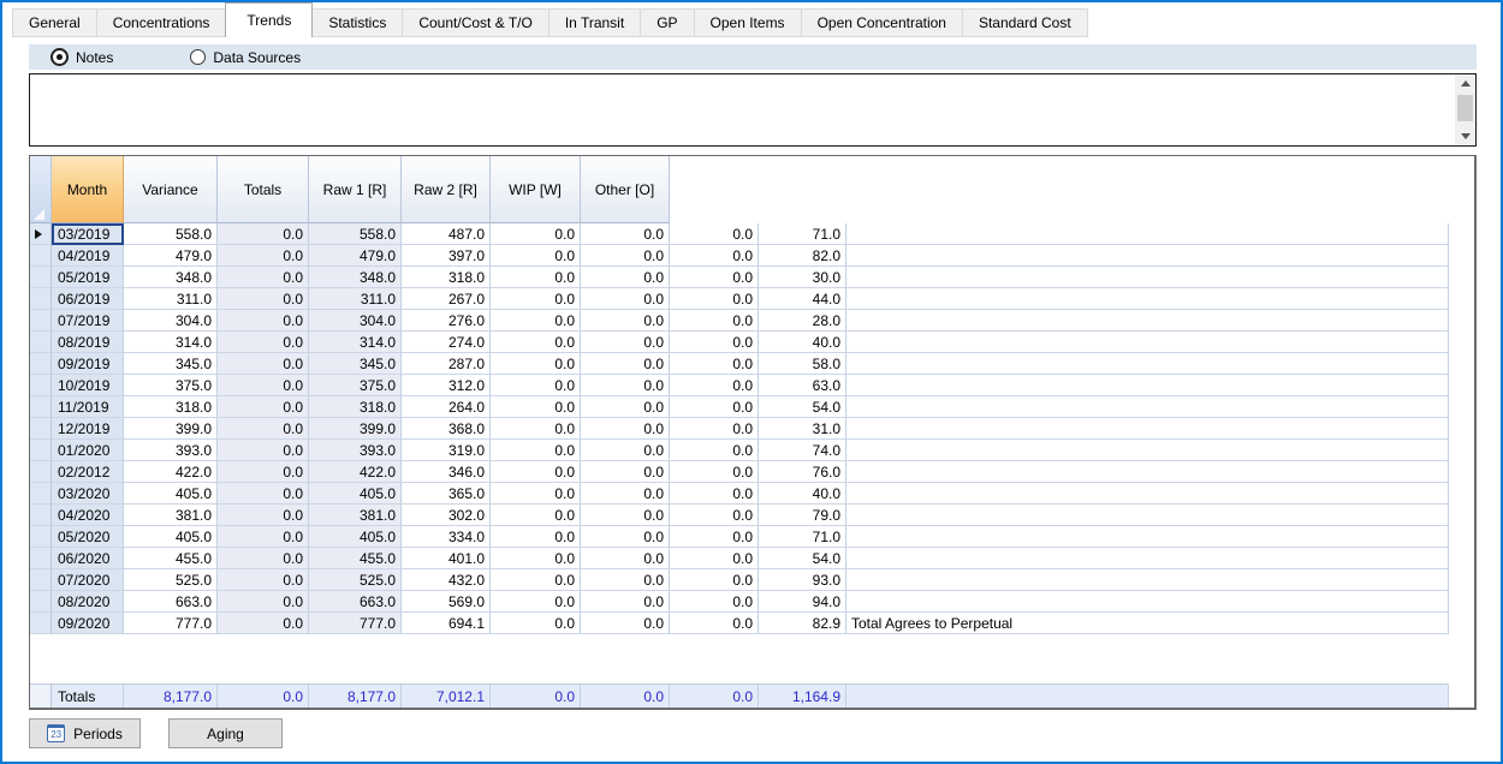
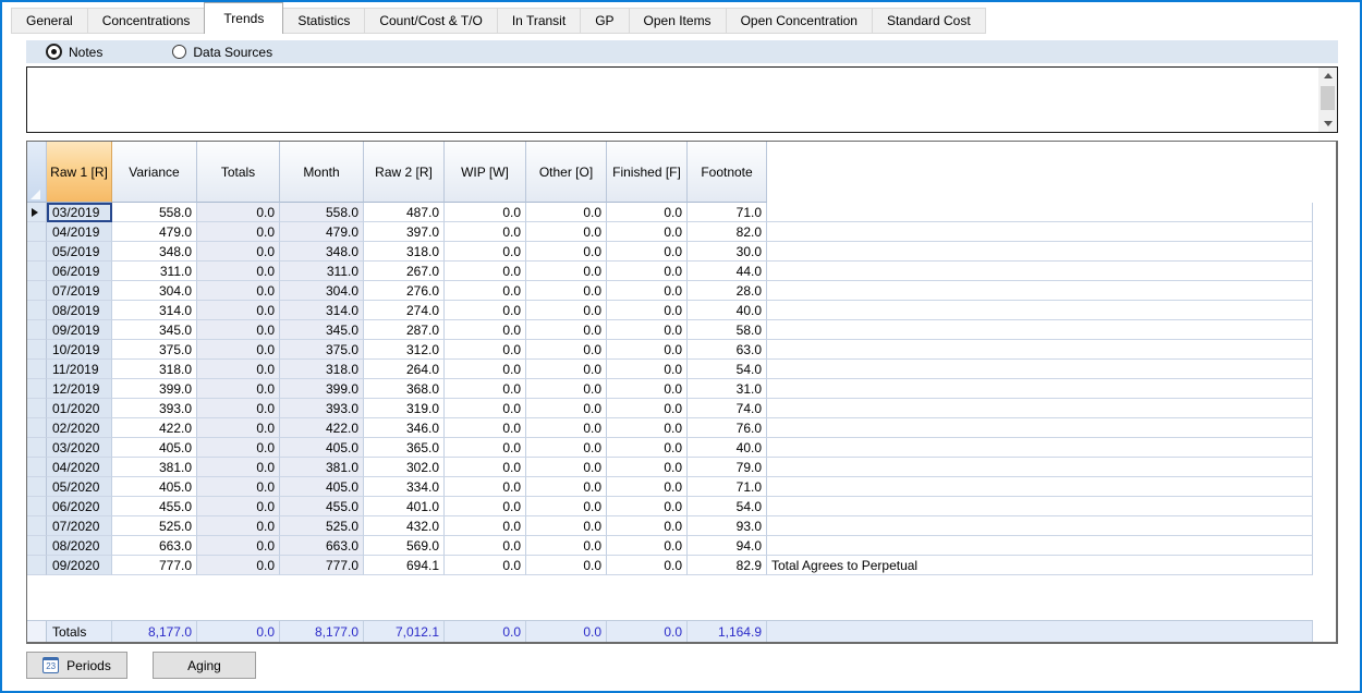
  General
  Concentrations
  Trends
  Statistics
  Count/Cost & T/O
  In Transit
  GP
  Open Items
  Open Concentration
  Standard Cost
  Notes
  Data Sources
- Month
+ Raw 1 [R]
  Variance
  Totals
- Raw 1 [R]
+ Month
  Raw 2 [R]
  WIP [W]
  Other [O]
+ Finished [F]
+ Footnote
  03/2019
  558.0
  0.0
  558.0
  487.0
  0.0
  0.0
  0.0
  71.0
  04/2019
  479.0
  0.0
  479.0
  397.0
  0.0
  0.0
  0.0
  82.0
  05/2019
  348.0
  0.0
  348.0
  318.0
  0.0
  0.0
  0.0
  30.0
  06/2019
  311.0
  0.0
  311.0
  267.0
  0.0
  0.0
  0.0
  44.0
  07/2019
  304.0
  0.0
  304.0
  276.0
  0.0
  0.0
  0.0
  28.0
  08/2019
  314.0
  0.0
  314.0
  274.0
  0.0
  0.0
  0.0
  40.0
  09/2019
  345.0
  0.0
  345.0
  287.0
  0.0
  0.0
  0.0
  58.0
  10/2019
  375.0
  0.0
  375.0
  312.0
  0.0
  0.0
  0.0
  63.0
  11/2019
  318.0
  0.0
  318.0
  264.0
  0.0
  0.0
  0.0
  54.0
  12/2019
  399.0
  0.0
  399.0
  368.0
  0.0
  0.0
  0.0
  31.0
  01/2020
  393.0
  0.0
  393.0
  319.0
  0.0
  0.0
  0.0
  74.0
- 02/2012
+ 02/2020
  422.0
  0.0
  422.0
  346.0
  0.0
  0.0
  0.0
  76.0
  03/2020
  405.0
  0.0
  405.0
  365.0
  0.0
  0.0
  0.0
  40.0
  04/2020
  381.0
  0.0
  381.0
  302.0
  0.0
  0.0
  0.0
  79.0
  05/2020
  405.0
  0.0
  405.0
  334.0
  0.0
  0.0
  0.0
  71.0
  06/2020
  455.0
  0.0
  455.0
  401.0
  0.0
  0.0
  0.0
  54.0
  07/2020
  525.0
  0.0
  525.0
  432.0
  0.0
  0.0
  0.0
  93.0
  08/2020
  663.0
  0.0
  663.0
  569.0
  0.0
  0.0
  0.0
  94.0
  09/2020
  777.0
  0.0
  777.0
  694.1
  0.0
  0.0
  0.0
  82.9
  Total Agrees to Perpetual
  Totals
  8,177.0
  0.0
  8,177.0
  7,012.1
  0.0
  0.0
  0.0
  1,164.9
  23
  Periods
  Aging
